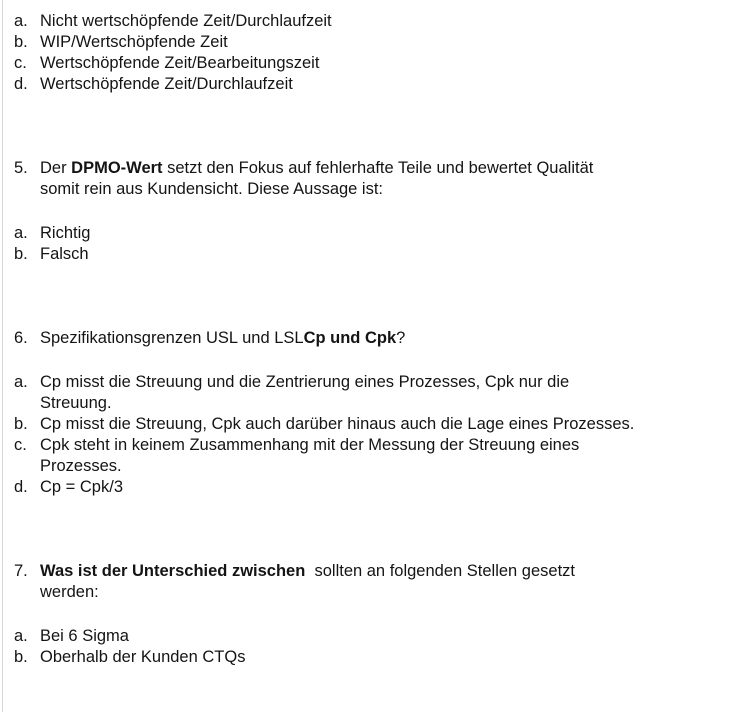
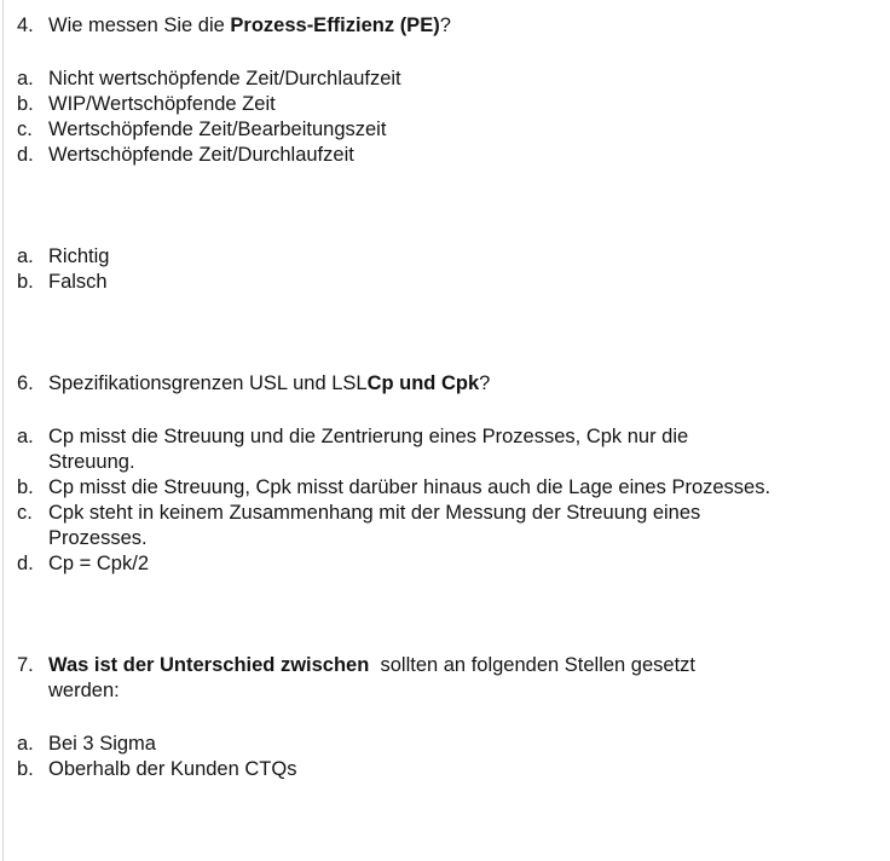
+ 4.
+ Wie messen Sie die Prozess-Effizienz (PE)?
  a.
  Nicht wertschöpfende Zeit/Durchlaufzeit
  b.
  WIP/Wertschöpfende Zeit
  c.
  Wertschöpfende Zeit/Bearbeitungszeit
  d.
  Wertschöpfende Zeit/Durchlaufzeit
- 5.
- Der DPMO-Wert setzt den Fokus auf fehlerhafte Teile und bewertet Qualität
- somit rein aus Kundensicht. Diese Aussage ist:
  a.
  Richtig
  b.
  Falsch
  6.
  Spezifikationsgrenzen USL und LSLCp und Cpk?
  a.
  Cp misst die Streuung und die Zentrierung eines Prozesses, Cpk nur die
  Streuung.
  b.
- Cp misst die Streuung, Cpk auch darüber hinaus auch die Lage eines Prozesses.
+ Cp misst die Streuung, Cpk misst darüber hinaus auch die Lage eines Prozesses.
  c.
  Cpk steht in keinem Zusammenhang mit der Messung der Streuung eines
  Prozesses.
  d.
- Cp = Cpk/3
+ Cp = Cpk/2
  7.
  Was ist der Unterschied zwischen sollten an folgenden Stellen gesetzt
  werden:
  a.
- Bei 6 Sigma
+ Bei 3 Sigma
  b.
  Oberhalb der Kunden CTQs
